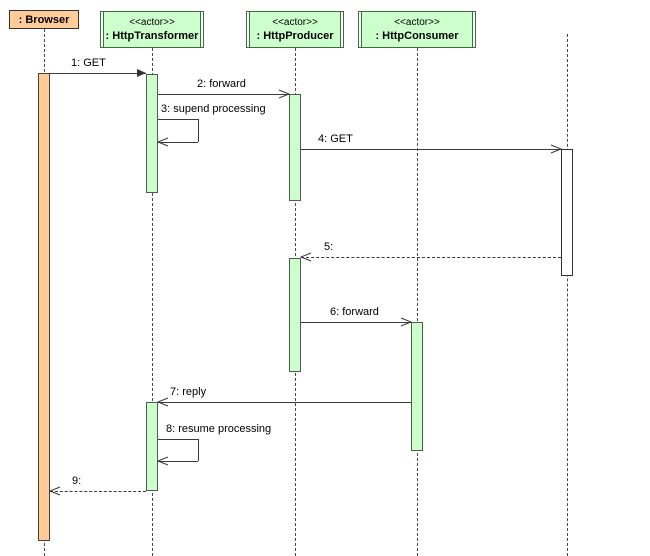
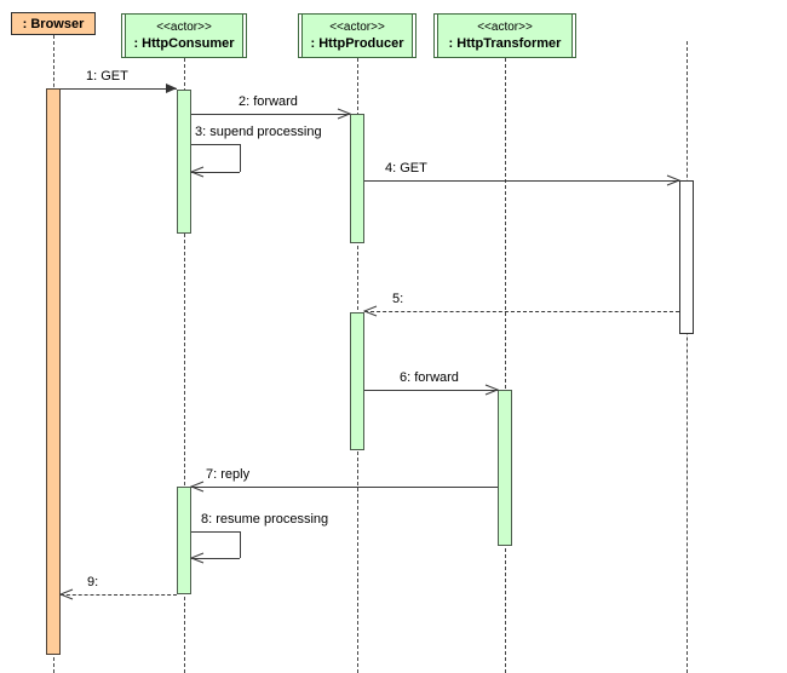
  : Browser
  <<actor>>
- : HttpTransformer
+ : HttpConsumer
  <<actor>>
  : HttpProducer
  <<actor>>
- : HttpConsumer
+ : HttpTransformer
  1: GET
  2: forward
  3: supend processing
  4: GET
  5:
  6: forward
  7: reply
  8: resume processing
  9:
